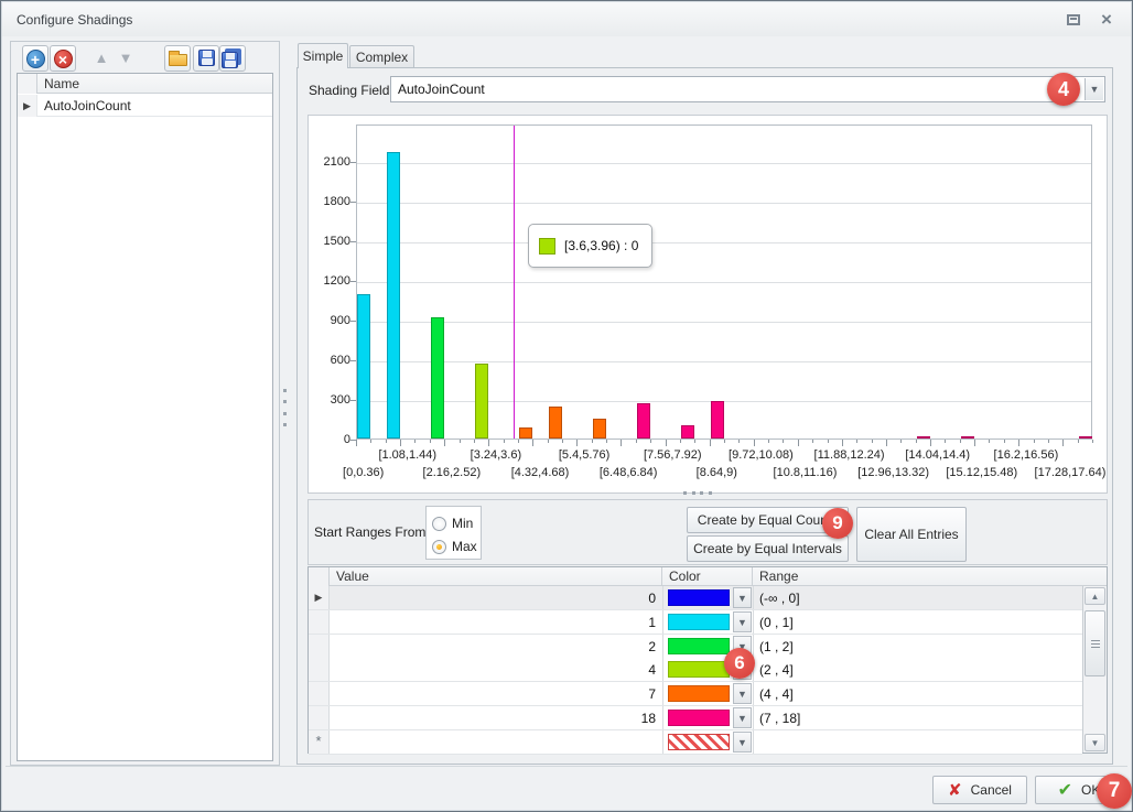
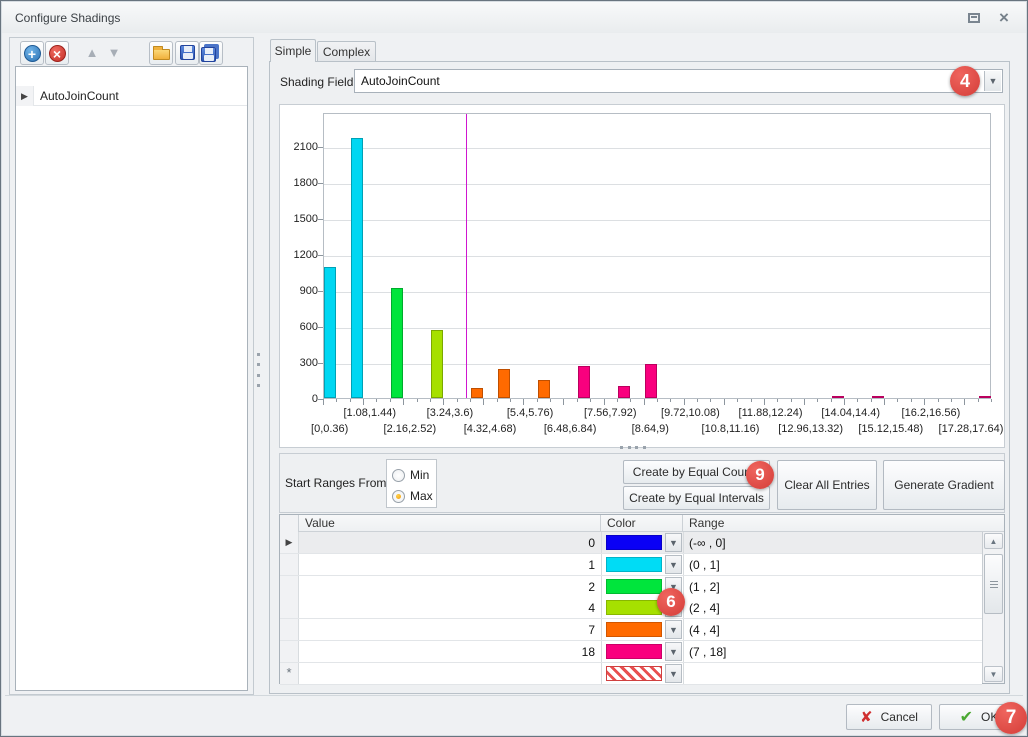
  Configure Shadings
  ×
  +
  ×
  ▲
  ▼
- Name
  ▶
  AutoJoinCount
  Simple
  Complex
  Shading Field
  AutoJoinCount
  ▼
- [3.6,3.96) : 0
  0
  300
  600
  900
  1200
  1500
  1800
  2100
  [1.08,1.44)
  [3.24,3.6)
  [5.4,5.76)
  [7.56,7.92)
  [9.72,10.08)
  [11.88,12.24)
  [14.04,14.4)
  [16.2,16.56)
  [0,0.36)
  [2.16,2.52)
  [4.32,4.68)
  [6.48,6.84)
  [8.64,9)
  [10.8,11.16)
  [12.96,13.32)
  [15.12,15.48)
  [17.28,17.64)
  Start Ranges From
  Min
  Max
  Create by Equal Cou
  Create by Equal Intervals
  Clear All Entries
+ Generate Gradient
  Value
  Color
  Range
  ▶
  0
  ▼
  (-∞ , 0]
  1
  ▼
  (0 , 1]
  2
  ▼
  (1 , 2]
  4
  (2 , 4]
  7
  ▼
  (4 , 4]
  18
  ▼
  (7 , 18]
  *
  ▼
  ▲
  ▼
  ✘
  Cancel
  ✔
  4
  9
  6
  7
